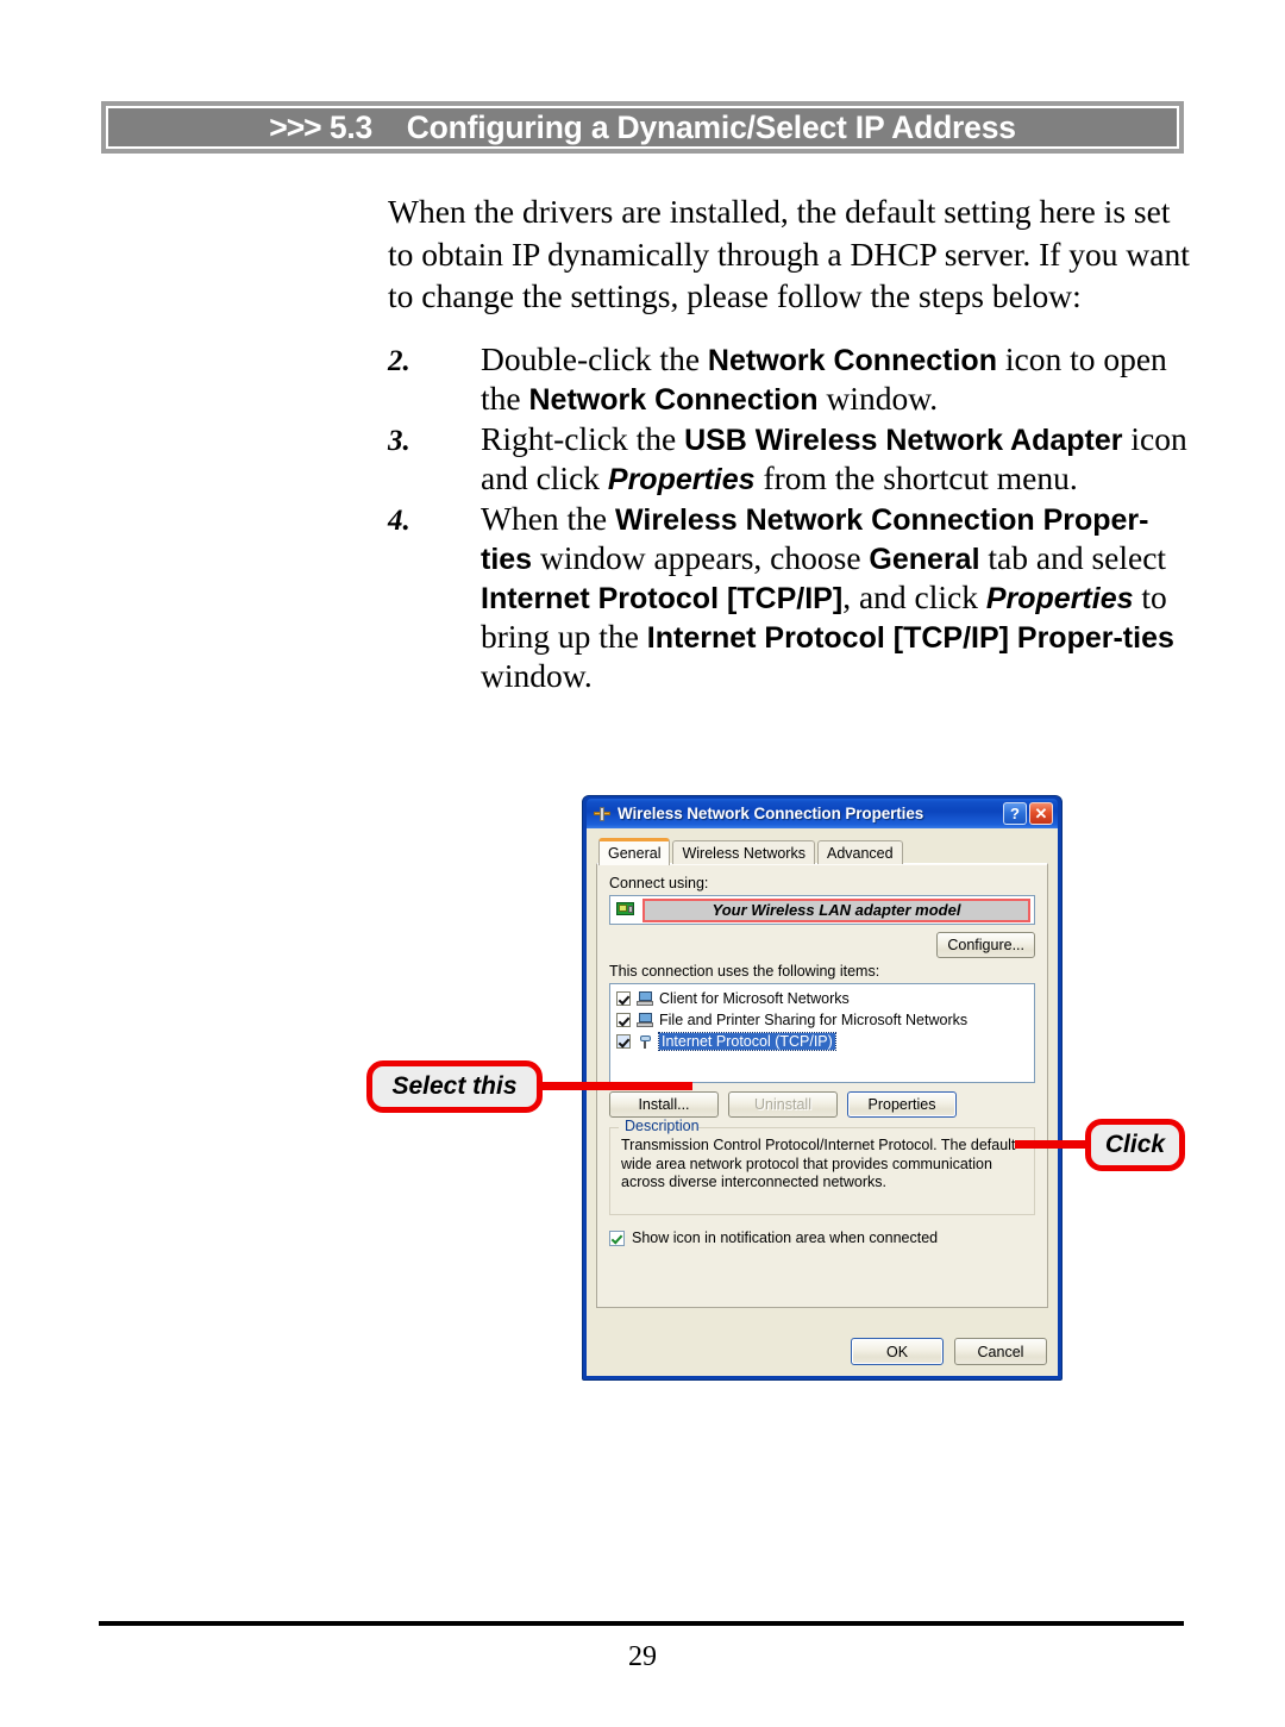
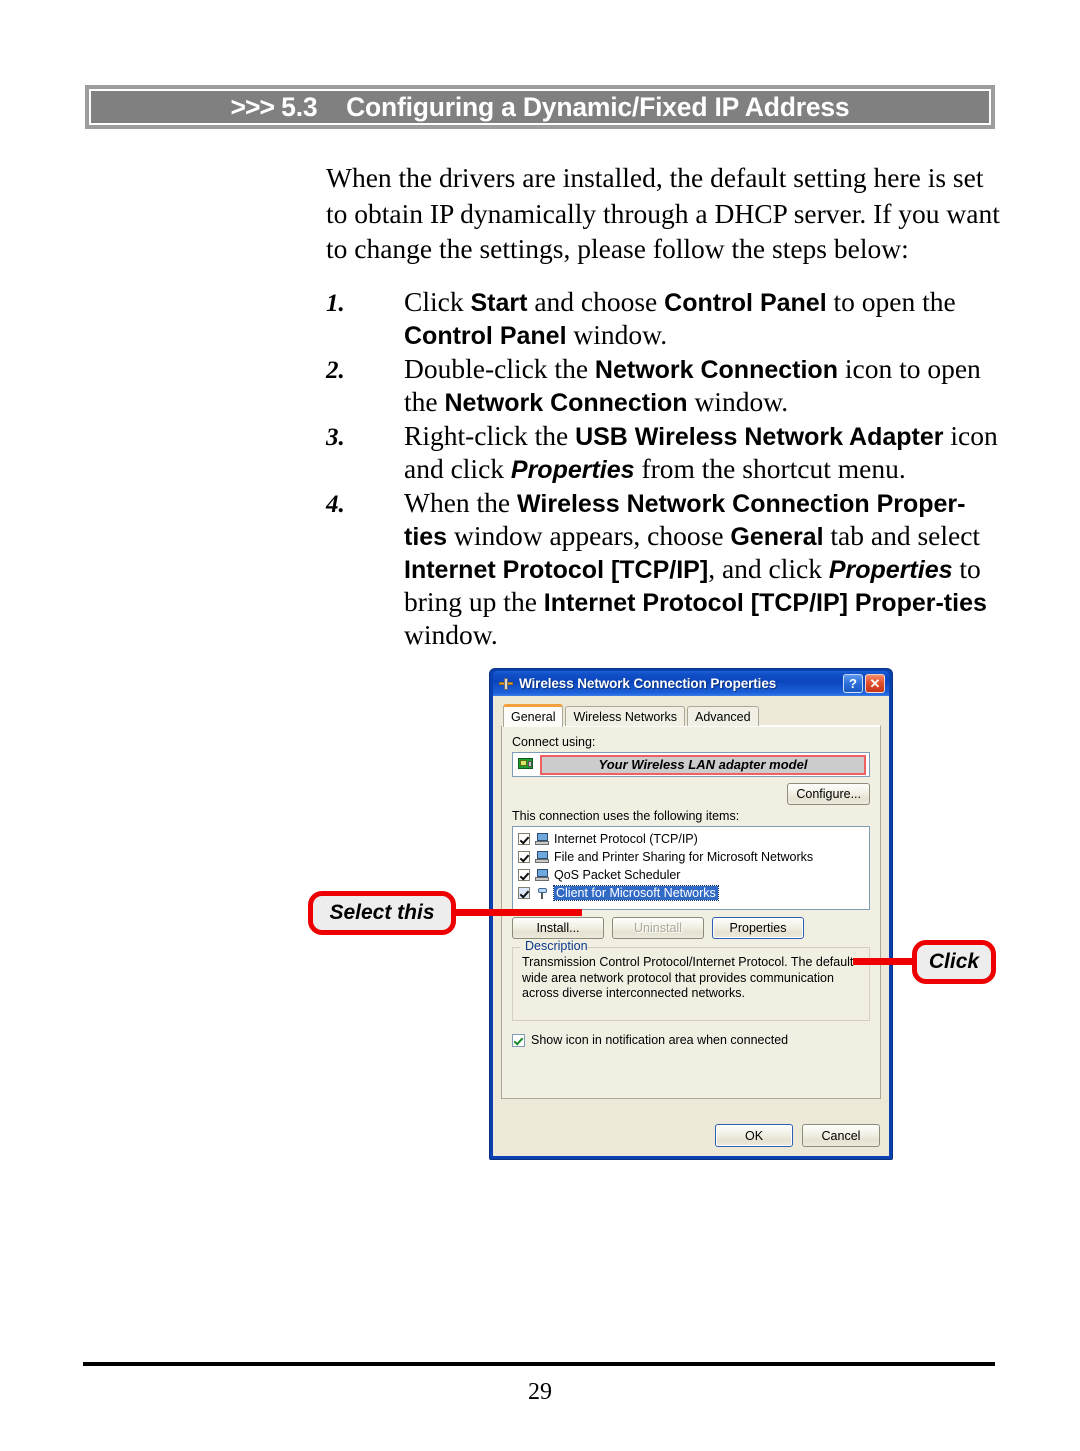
- >>> 5.3 Configuring a Dynamic/Select IP Address
+ >>> 5.3 Configuring a Dynamic/Fixed IP Address
  When the drivers are installed, the default setting here is set to obtain IP dynamically through a DHCP server. If you want to change the settings, please follow the steps below:
+ 1.
+ Click Start and choose Control Panel to open the Control Panel window.
  2.
  Double-click the Network Connection icon to open the Network Connection window.
  3.
  Right-click the USB Wireless Network Adapter icon and click Properties from the shortcut menu.
  4.
  When the Wireless Network Connection Proper-ties window appears, choose General tab and select Internet Protocol [TCP/IP], and click Properties to bring up the Internet Protocol [TCP/IP] Proper-ties window.
  Wireless Network Connection Properties
  ?
  ✕
  General
  Wireless Networks
  Advanced
  Connect using:
  Your Wireless LAN adapter model
  Configure...
  This connection uses the following items:
- Client for Microsoft Networks
+ Internet Protocol (TCP/IP)
  File and Printer Sharing for Microsoft Networks
+ QoS Packet Scheduler
- Internet Protocol (TCP/IP)
+ Client for Microsoft Networks
  Install...
  Uninstall
  Properties
  Description
  Transmission Control Protocol/Internet Protocol. The default wide area network protocol that provides communication across diverse interconnected networks.
  Show icon in notification area when connected
  OK
  Cancel
  Select this
  Click
  29
